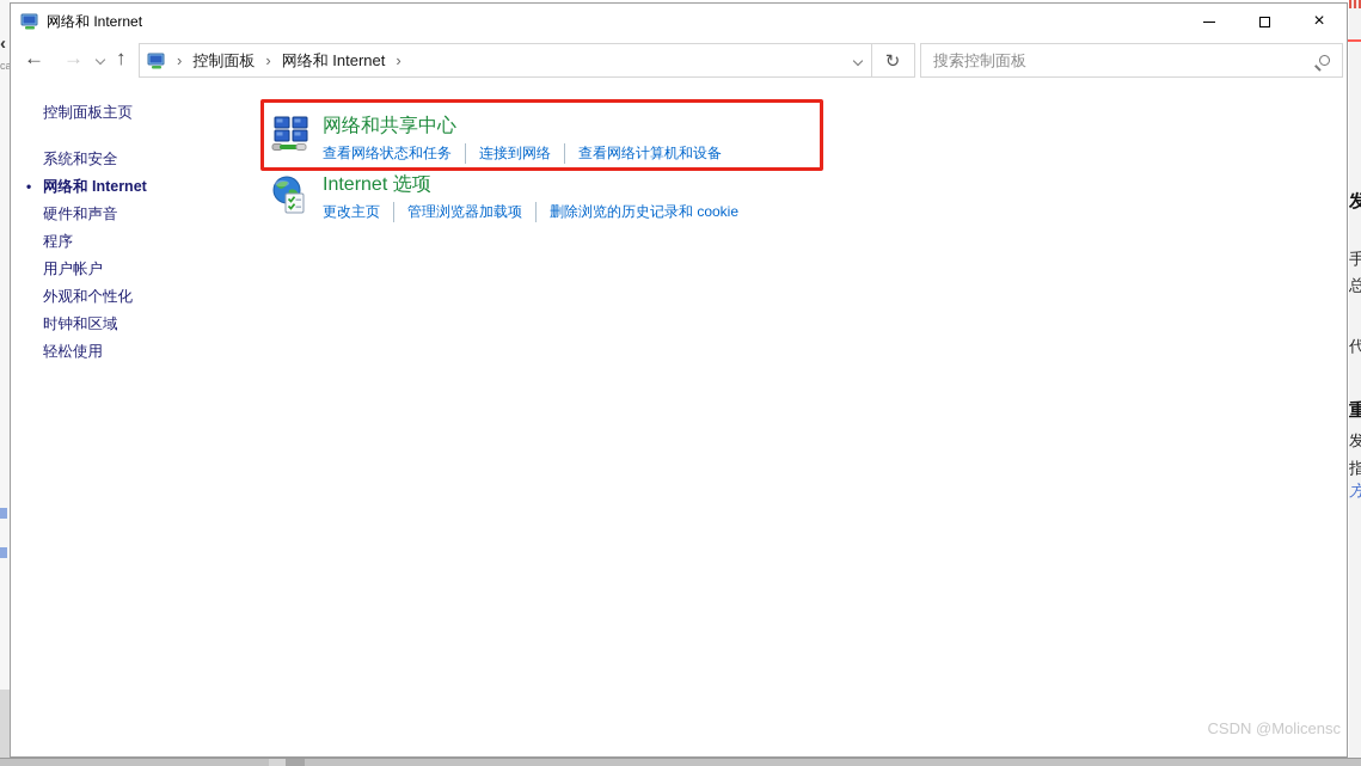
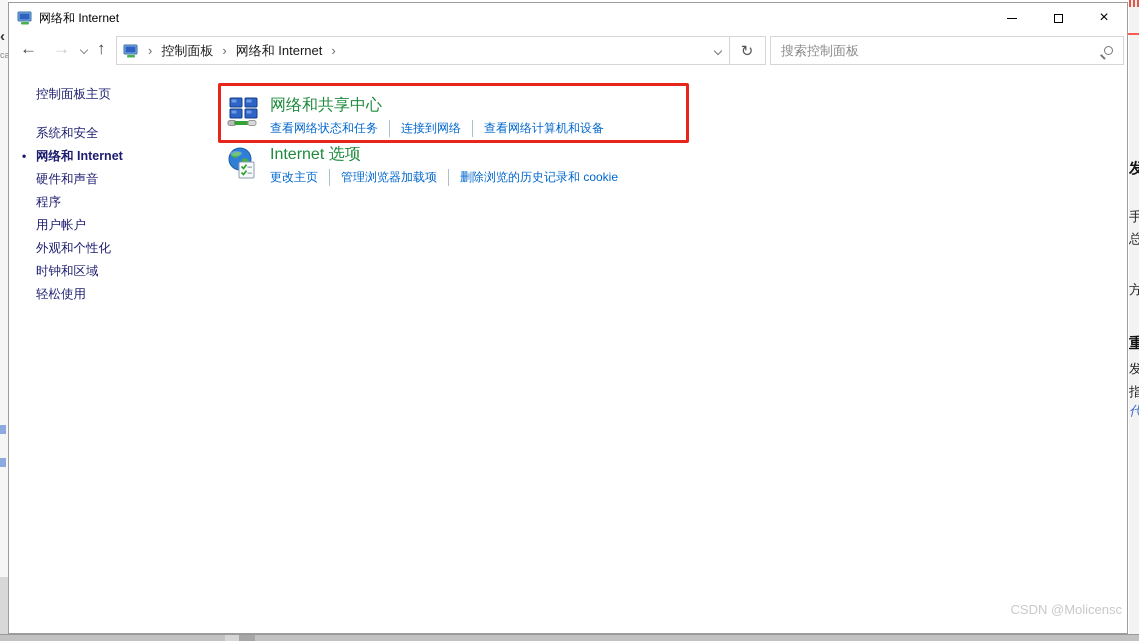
  ‹
  ca
  发
  手
  总
- 代
+ 方
  重
  发
  指
- 方
+ 代
  网络和 Internet
  ×
  ←
  →
  ↑
  ›
  控制面板
  ›
  网络和 Internet
  ›
  ↻
  搜索控制面板
  控制面板主页
  系统和安全
  •
  网络和 Internet
  硬件和声音
  程序
  用户帐户
  外观和个性化
  时钟和区域
  轻松使用
  网络和共享中心
  查看网络状态和任务
  连接到网络
  查看网络计算机和设备
  Internet 选项
  更改主页
  管理浏览器加载项
  删除浏览的历史记录和 cookie
  CSDN @Molicensc
